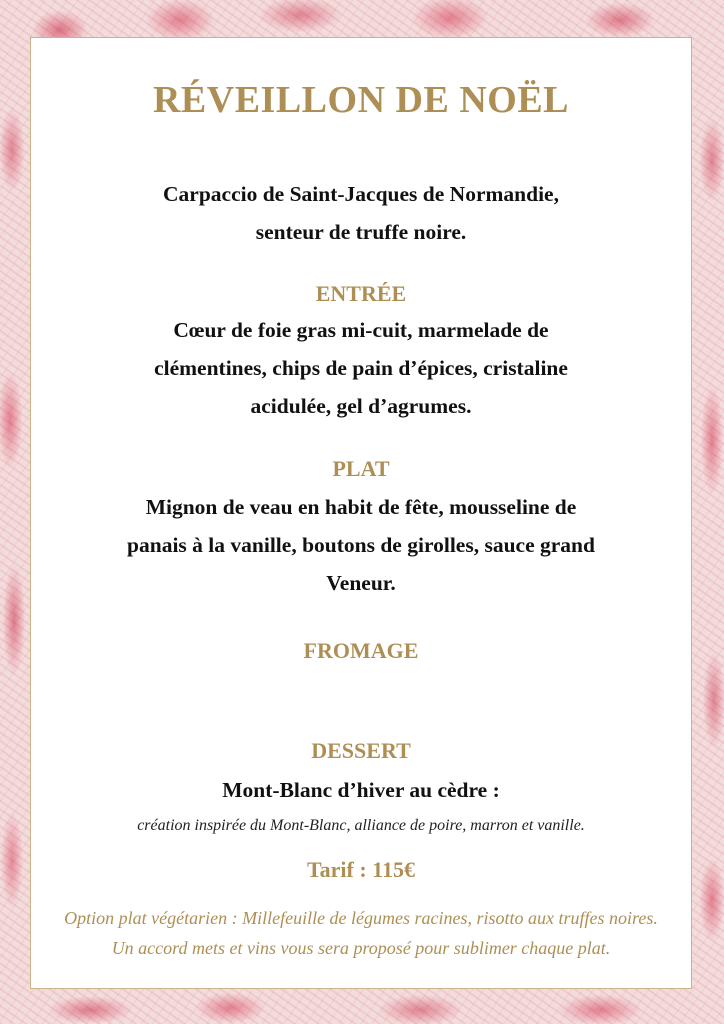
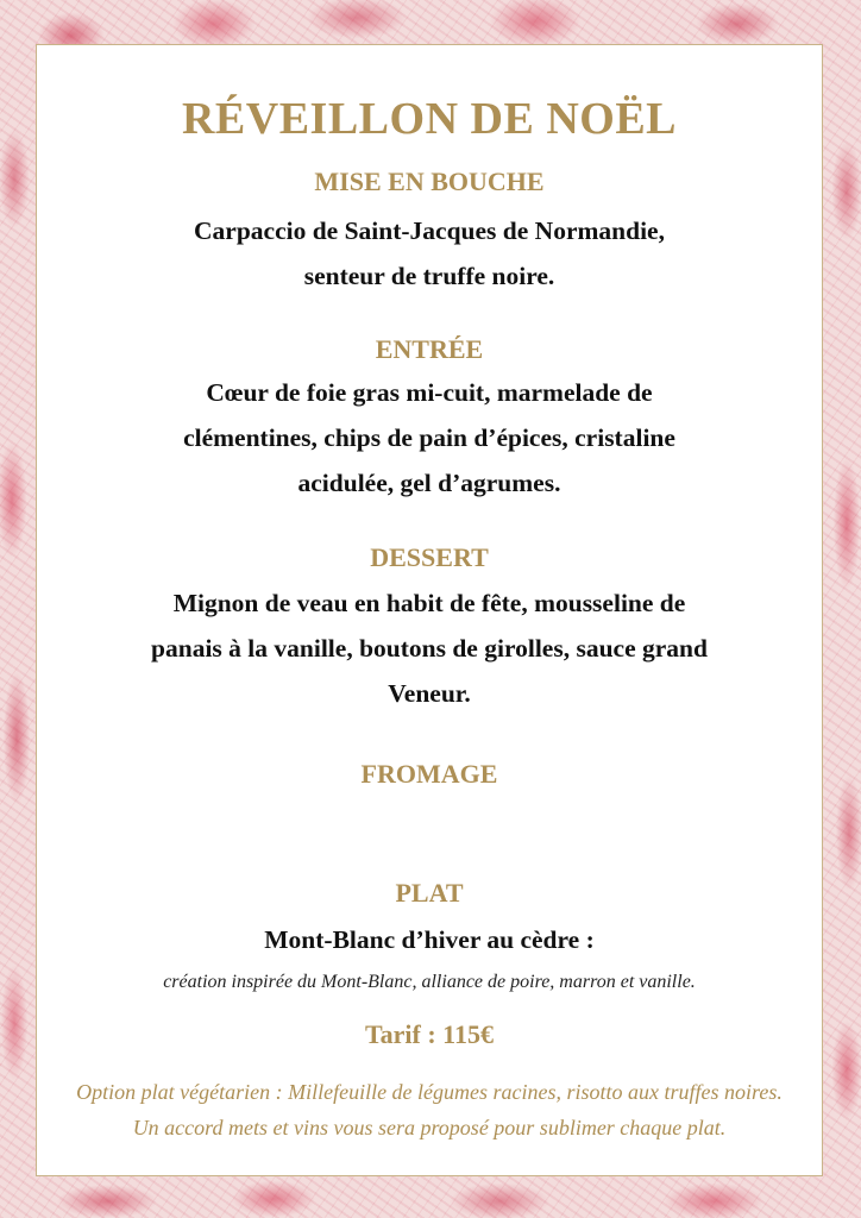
  RÉVEILLON DE NOËL
+ MISE EN BOUCHE
  Carpaccio de Saint-Jacques de Normandie,
  senteur de truffe noire.
  ENTRÉE
  Cœur de foie gras mi-cuit, marmelade de
  clémentines, chips de pain d’épices, cristaline
  acidulée, gel d’agrumes.
- PLAT
+ DESSERT
  Mignon de veau en habit de fête, mousseline de
  panais à la vanille, boutons de girolles, sauce grand
  Veneur.
  FROMAGE
- DESSERT
+ PLAT
  Mont-Blanc d’hiver au cèdre :
  création inspirée du Mont-Blanc, alliance de poire, marron et vanille.
  Tarif : 115€
  Option plat végétarien : Millefeuille de légumes racines, risotto aux truffes noires.
  Un accord mets et vins vous sera proposé pour sublimer chaque plat.
